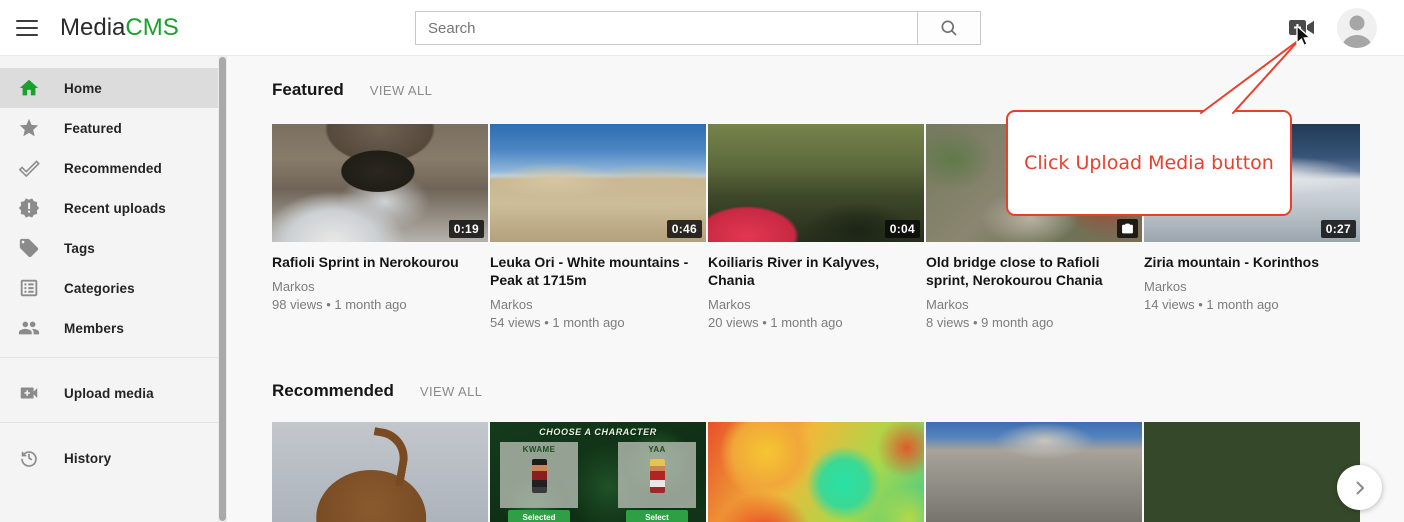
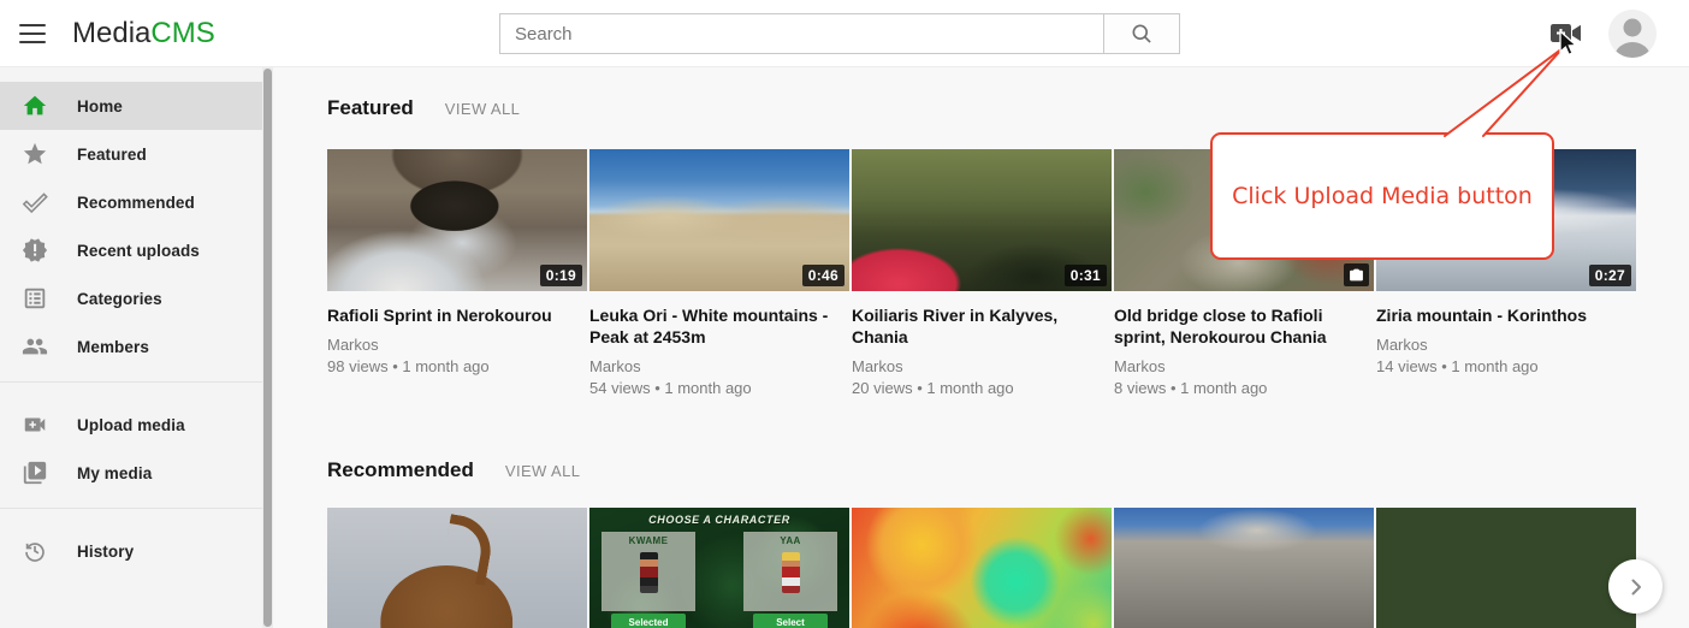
  MediaCMS
  Search
  Home
  Featured
  Recommended
  Recent uploads
- Tags
  Categories
  Members
  Upload media
+ My media
  History
  Featured
  VIEW ALL
  0:19
  Rafioli Sprint in Nerokourou
  Markos
  98 views • 1 month ago
  0:46
- Leuka Ori - White mountains - Peak at 1715m
+ Leuka Ori - White mountains - Peak at 2453m
  Markos
  54 views • 1 month ago
- 0:04
+ 0:31
  Koiliaris River in Kalyves, Chania
  Markos
  20 views • 1 month ago
  Old bridge close to Rafioli sprint, Nerokourou Chania
  Markos
- 8 views • 9 month ago
+ 8 views • 1 month ago
  0:27
  Ziria mountain - Korinthos
  Markos
  14 views • 1 month ago
  Recommended
  VIEW ALL
  CHOOSE A CHARACTER
  KWAME
  YAA
  Selected
  Select
  Click Upload Media button
